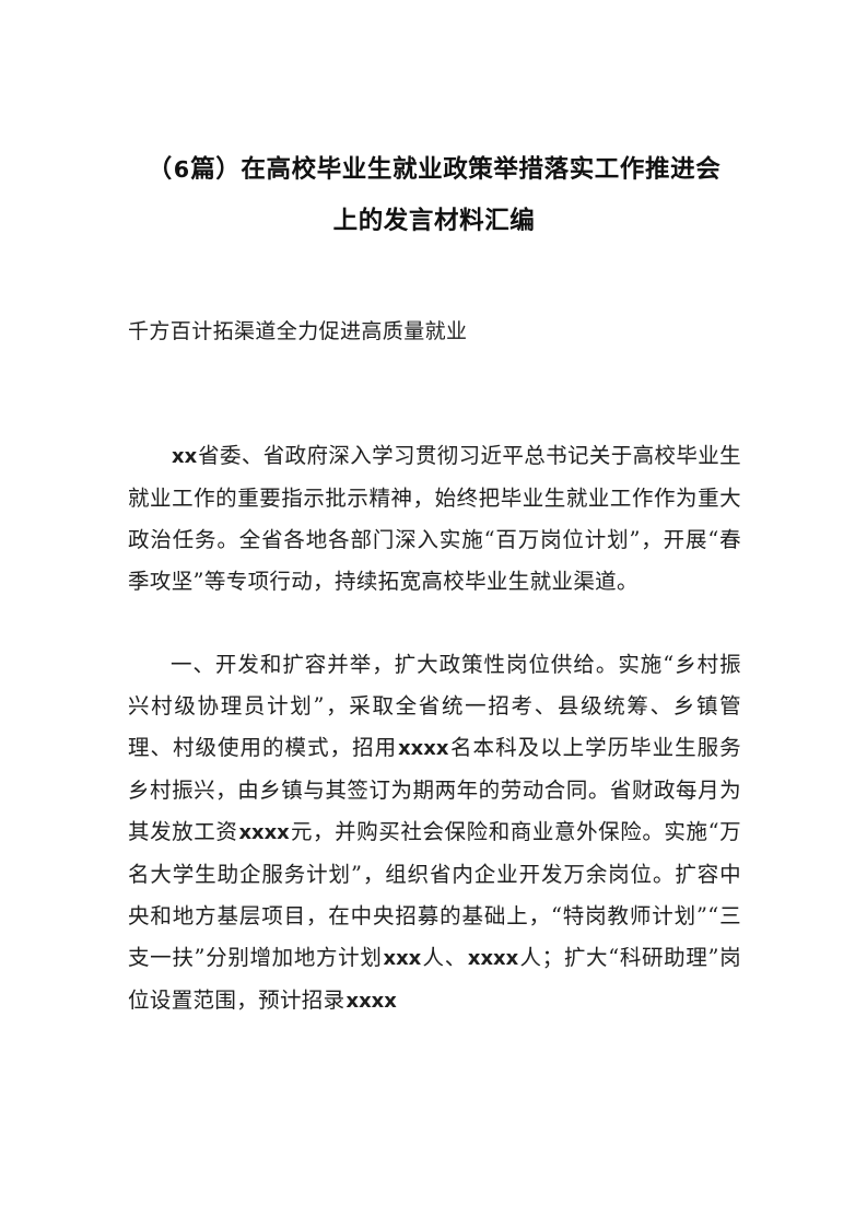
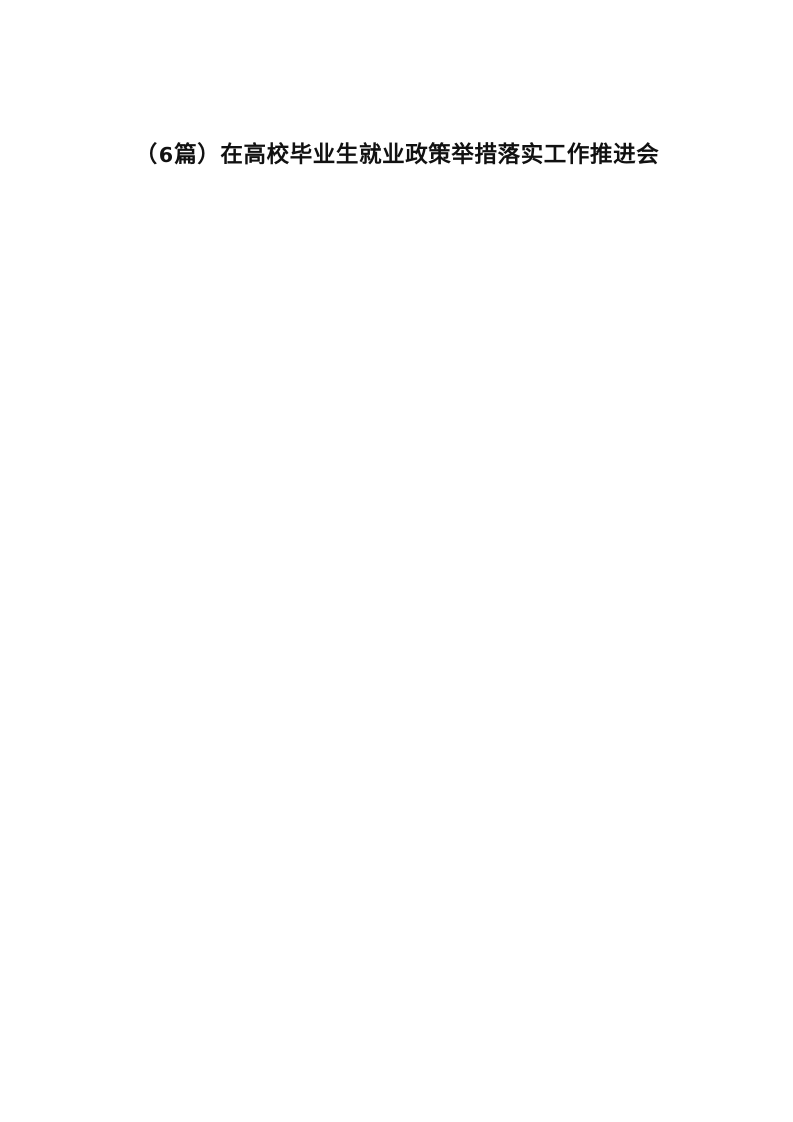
  （6篇）在高校毕业生就业政策举措落实工作推进会
- 上的发言材料汇编
- 千方百计拓渠道全力促进高质量就业
- xx省委、省政府深入学习贯彻习近平总书记关于高校毕业生就业工作的重要指示批示精神，始终把毕业生就业工作作为重大政治任务。全省各地各部门深入实施“百万岗位计划”，开展“春季攻坚”等专项行动，持续拓宽高校毕业生就业渠道。
- 一、开发和扩容并举，扩大政策性岗位供给。实施“乡村振兴村级协理员计划”，采取全省统一招考、县级统筹、乡镇管理、村级使用的模式，招用xxxx名本科及以上学历毕业生服务乡村振兴，由乡镇与其签订为期两年的劳动合同。省财政每月为其发放工资xxxx元，并购买社会保险和商业意外保险。实施“万名大学生助企服务计划”，组织省内企业开发万余岗位。扩容中央和地方基层项目，在中央招募的基础上，“特岗教师计划”“三支一扶”分别增加地方计划xxx人、xxxx人；扩大“科研助理”岗位设置范围，预计招录xxxx
